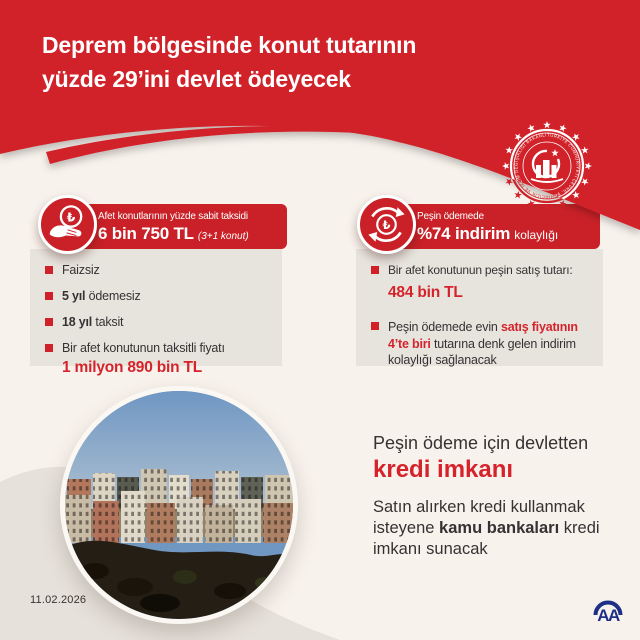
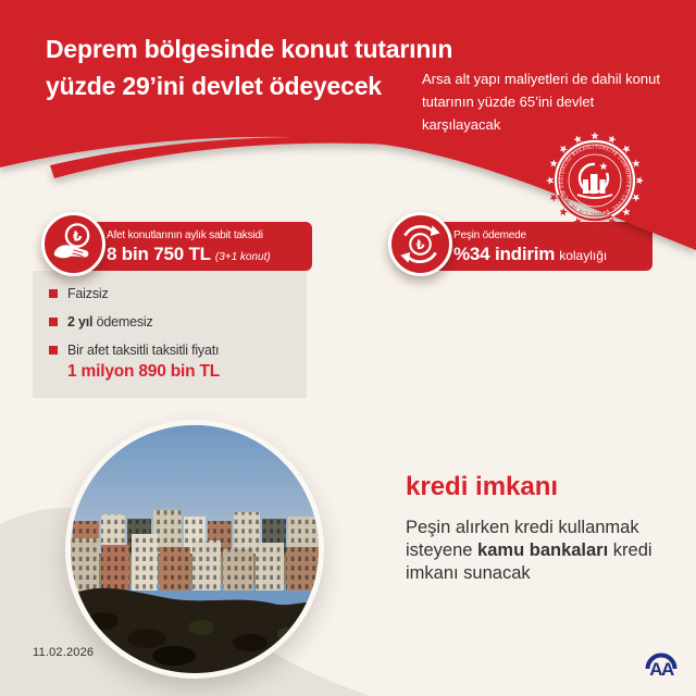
  Deprem bölgesinde konut tutarının
  yüzde 29’ini devlet ödeyecek
+ Arsa alt yapı maliyetleri de dahil konut tutarının yüzde 65’ini devlet karşılayacak
- Afet konutlarının yüzde sabit taksidi
+ Afet konutlarının aylık sabit taksidi
- 6 bin 750 TL (3+1 konut)
+ 8 bin 750 TL (3+1 konut)
  ₺
  Faizsiz
- 5 yıl ödemesiz
+ 2 yıl ödemesiz
- 18 yıl taksit
- Bir afet konutunun taksitli fiyatı
+ Bir afet taksitli taksitli fiyatı
  1 milyon 890 bin TL
  Peşin ödemede
- %74 indirim kolaylığı
+ %34 indirim kolaylığı
  ₺
- Bir afet konutunun peşin satış tutarı:
- 484 bin TL
- Peşin ödemede evin satış fiyatının 4’te biri tutarına denk gelen indirim kolaylığı sağlanacak
- Peşin ödeme için devletten
  kredi imkanı
- Satın alırken kredi kullanmak isteyene kamu bankaları kredi imkanı sunacak
+ Peşin alırken kredi kullanmak isteyene kamu bankaları kredi imkanı sunacak
  11.02.2026
  AA
